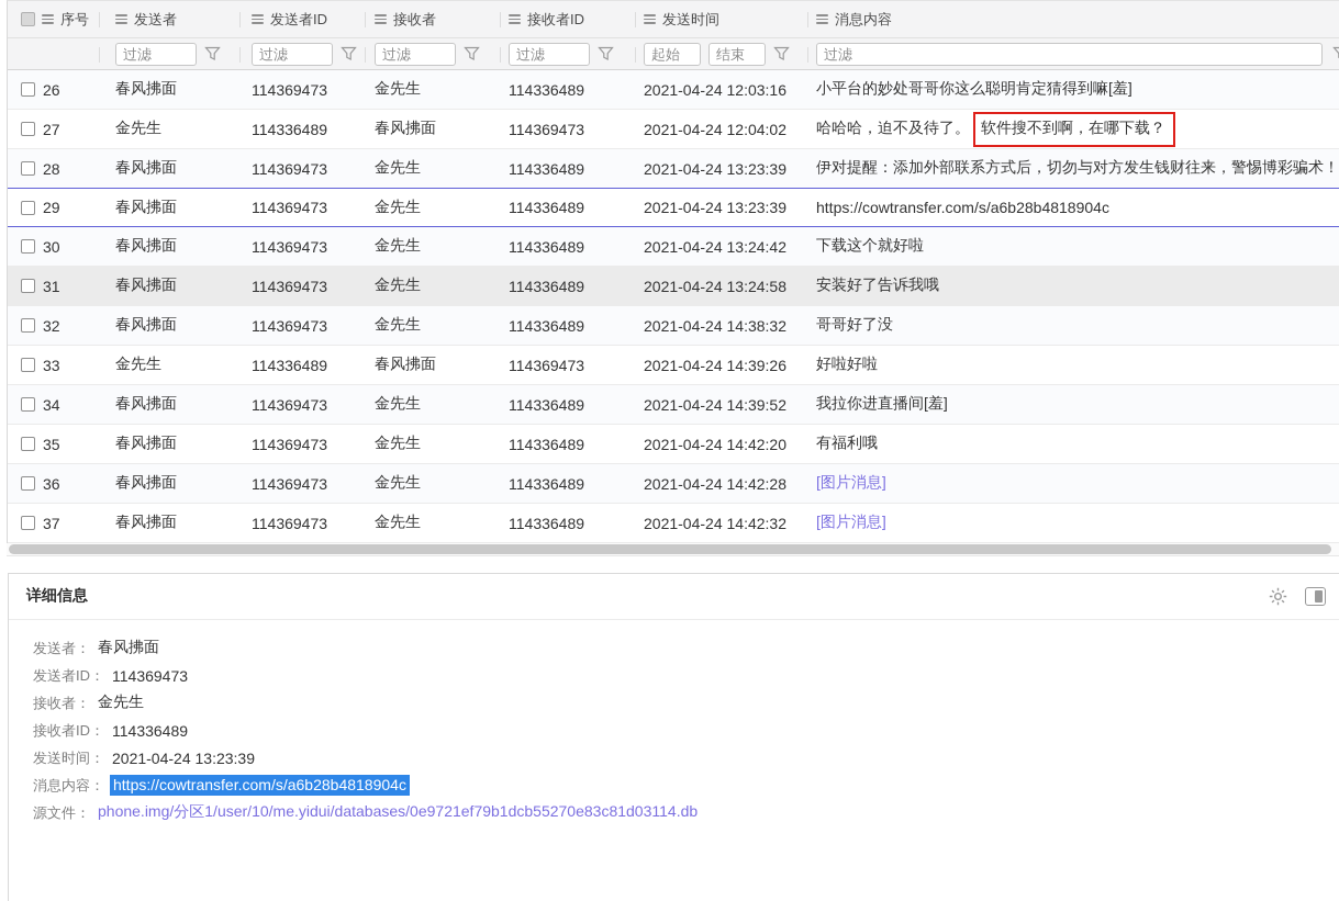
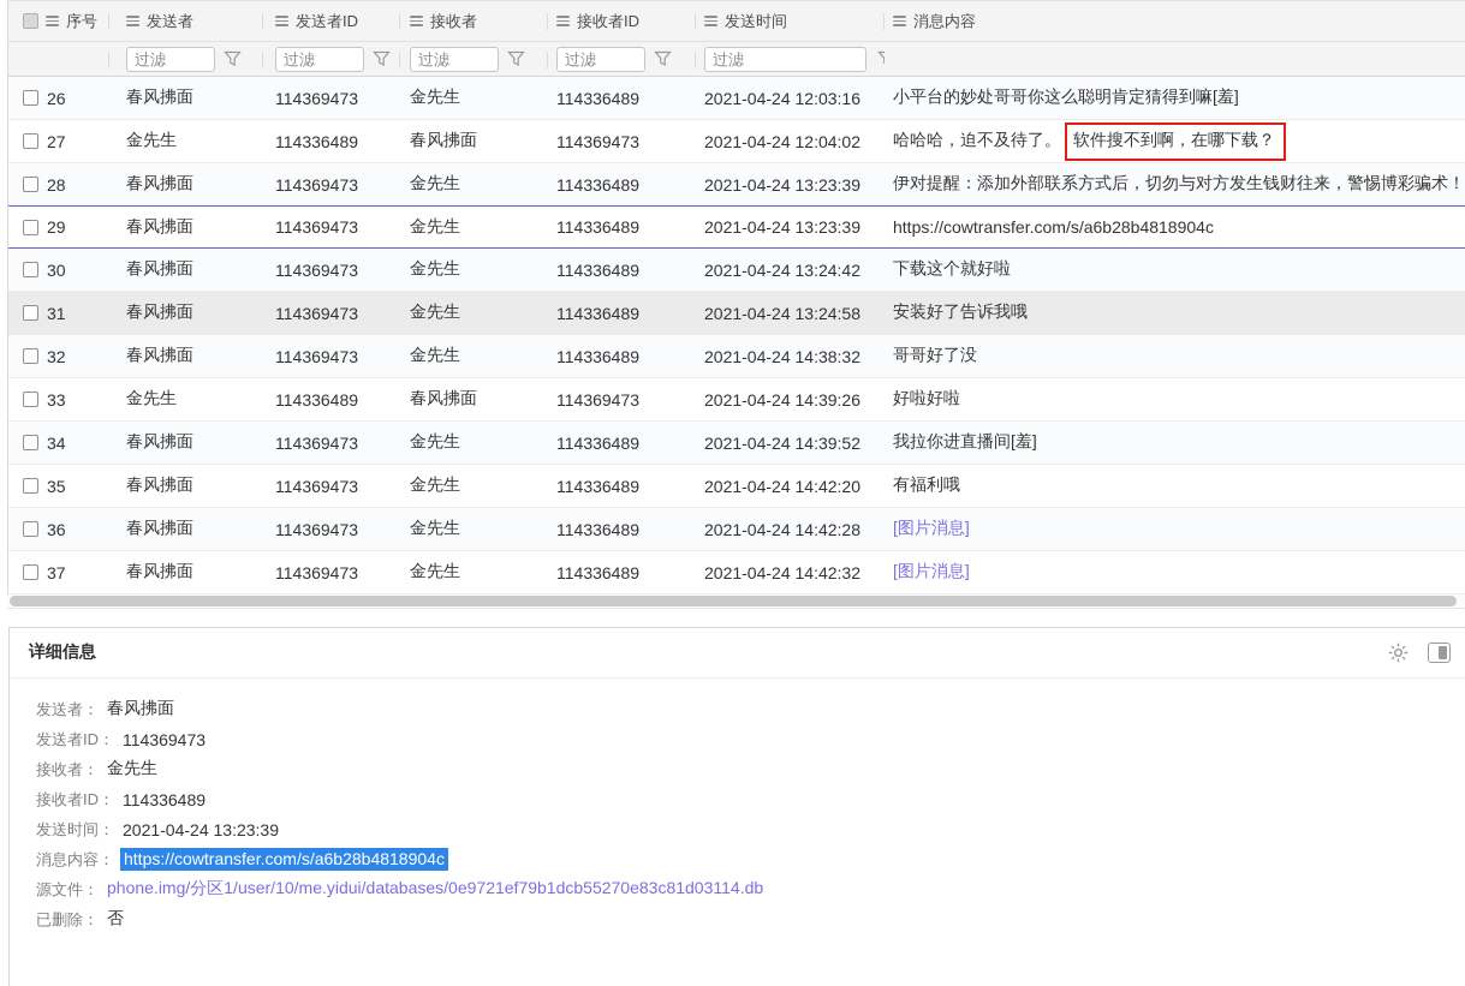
  序号
  发送者
  发送者ID
  接收者
  接收者ID
  发送时间
  消息内容
  过滤
  过滤
  过滤
  过滤
- 起始
- 结束
  过滤
  26
  春风拂面
  114369473
  金先生
  114336489
  2021-04-24 12:03:16
  小平台的妙处哥哥你这么聪明肯定猜得到嘛[羞]
  27
  金先生
  114336489
  春风拂面
  114369473
  2021-04-24 12:04:02
  哈哈哈，迫不及待了。
  软件搜不到啊，在哪下载？
  28
  春风拂面
  114369473
  金先生
  114336489
  2021-04-24 13:23:39
  伊对提醒：添加外部联系方式后，切勿与对方发生钱财往来，警惕博彩骗术！
  29
  春风拂面
  114369473
  金先生
  114336489
  2021-04-24 13:23:39
  https://cowtransfer.com/s/a6b28b4818904c
  30
  春风拂面
  114369473
  金先生
  114336489
  2021-04-24 13:24:42
  下载这个就好啦
  31
  春风拂面
  114369473
  金先生
  114336489
  2021-04-24 13:24:58
  安装好了告诉我哦
  32
  春风拂面
  114369473
  金先生
  114336489
  2021-04-24 14:38:32
  哥哥好了没
  33
  金先生
  114336489
  春风拂面
  114369473
  2021-04-24 14:39:26
  好啦好啦
  34
  春风拂面
  114369473
  金先生
  114336489
  2021-04-24 14:39:52
  我拉你进直播间[羞]
  35
  春风拂面
  114369473
  金先生
  114336489
  2021-04-24 14:42:20
  有福利哦
  36
  春风拂面
  114369473
  金先生
  114336489
  2021-04-24 14:42:28
  [图片消息]
  37
  春风拂面
  114369473
  金先生
  114336489
  2021-04-24 14:42:32
  [图片消息]
  详细信息
  发送者：
  春风拂面
  发送者ID：
  114369473
  接收者：
  金先生
  接收者ID：
  114336489
  发送时间：
  2021-04-24 13:23:39
  消息内容：
  https://cowtransfer.com/s/a6b28b4818904c
  源文件：
  phone.img/分区1/user/10/me.yidui/databases/0e9721ef79b1dcb55270e83c81d03114.db
+ 已删除：
+ 否
